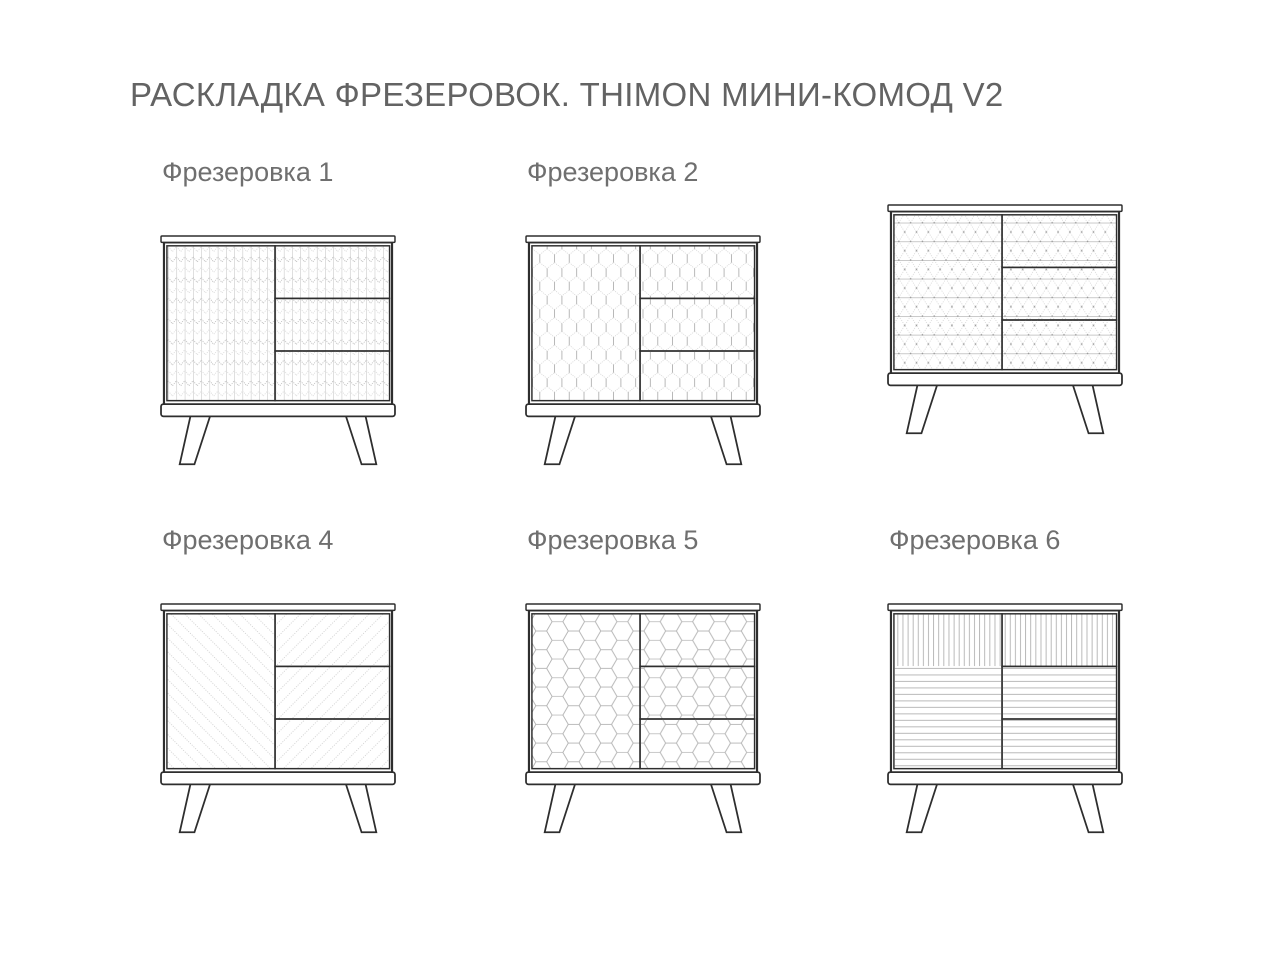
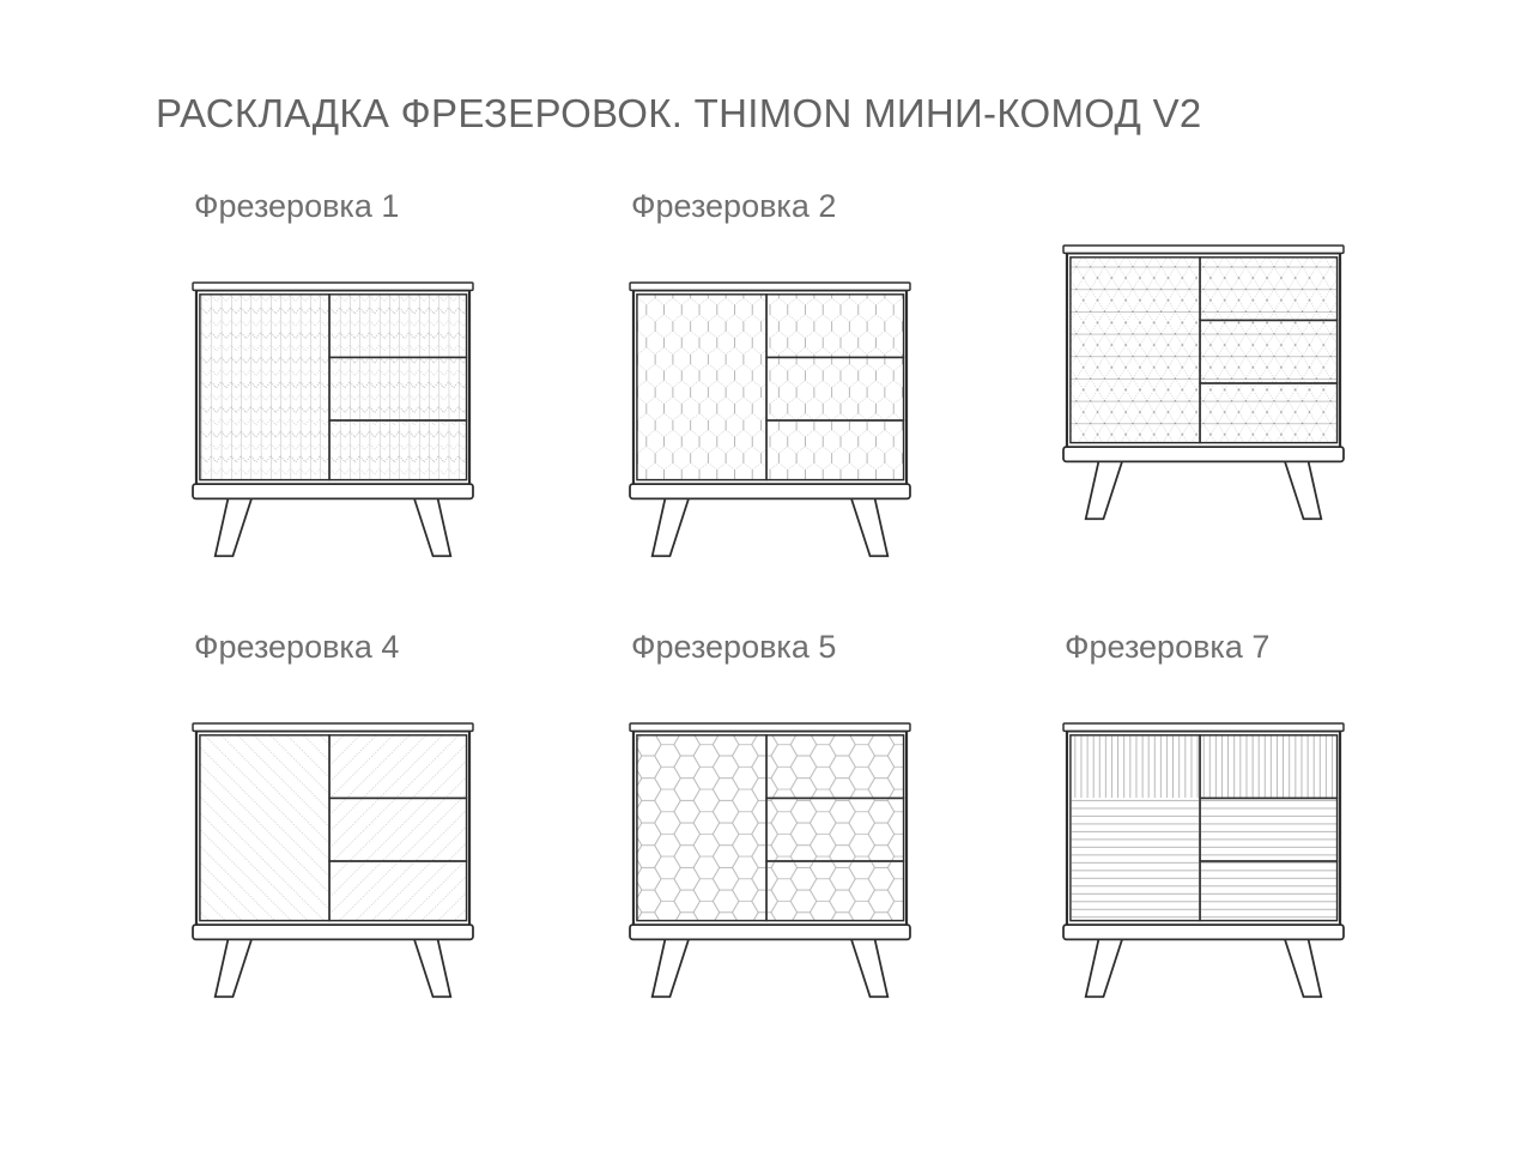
  РАСКЛАДКА ФРЕЗЕРОВОК. THIMON МИНИ-КОМОД V2
  Фрезеровка 1
  Фрезеровка 2
  Фрезеровка 4
  Фрезеровка 5
- Фрезеровка 6
+ Фрезеровка 7
